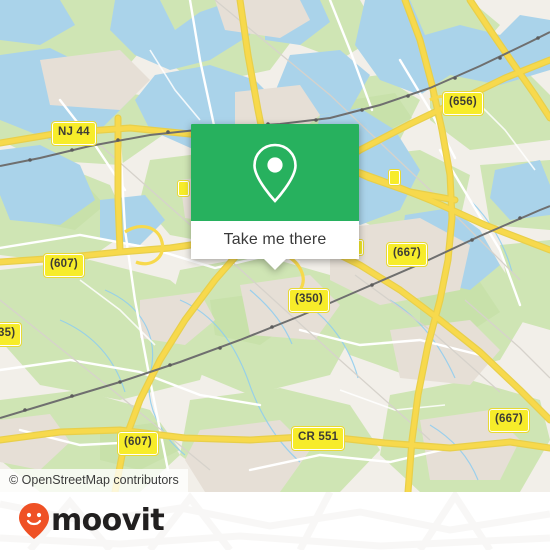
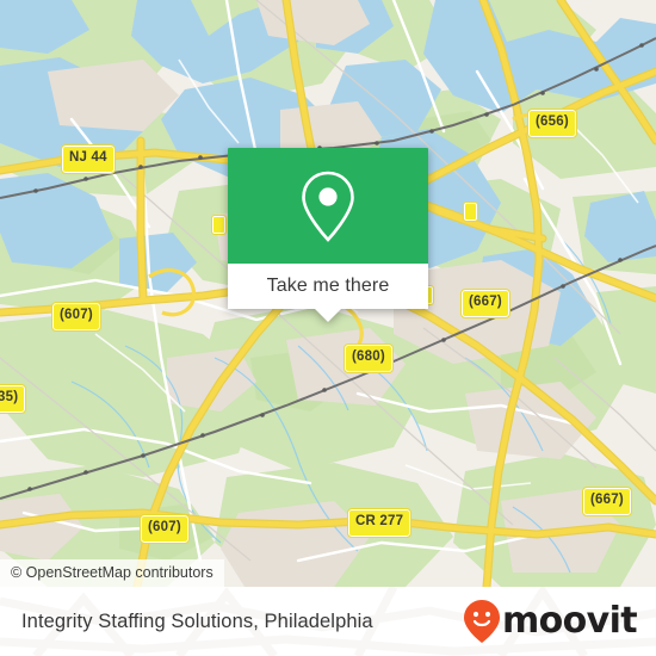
  NJ 44
  (656)
  (607)
  (667)
- (350)
+ (680)
  35)
  (607)
- CR 551
+ CR 277
  (667)
  Take me there
  © OpenStreetMap contributors
+ Integrity Staffing Solutions, Philadelphia
  moovit
